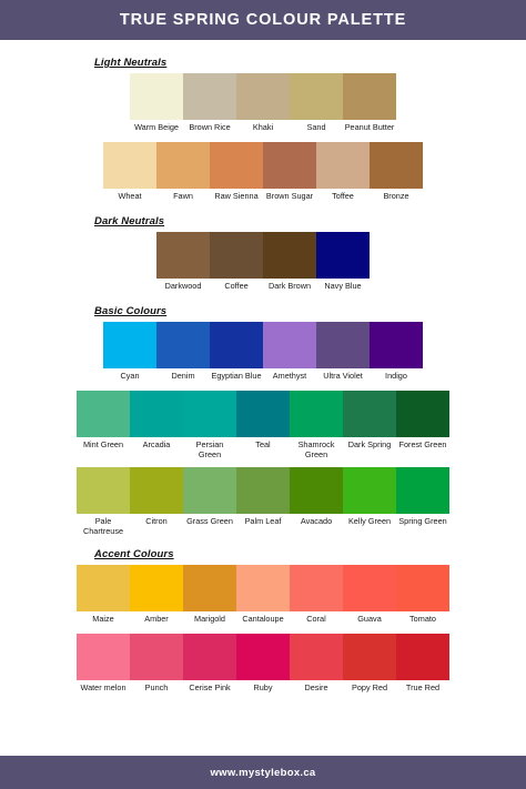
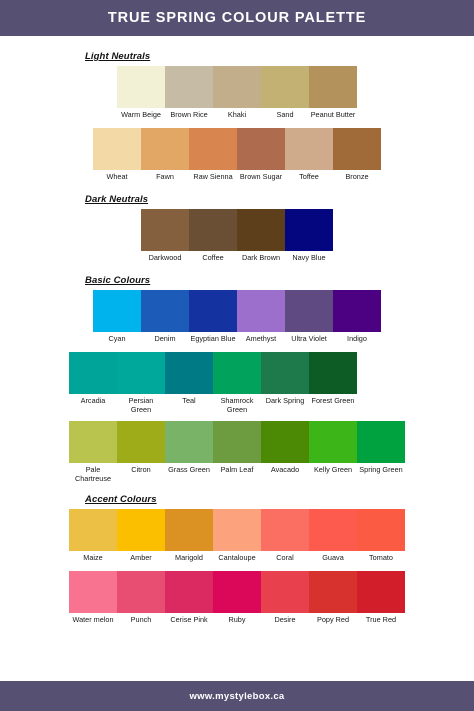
  TRUE SPRING COLOUR PALETTE
  Light Neutrals
  Warm Beige
  Brown Rice
  Khaki
  Sand
  Peanut Butter
  Wheat
  Fawn
  Raw Sienna
  Brown Sugar
  Toffee
  Bronze
  Dark Neutrals
  Darkwood
  Coffee
  Dark Brown
  Navy Blue
  Basic Colours
  Cyan
  Denim
  Egyptian Blue
  Amethyst
  Ultra Violet
  Indigo
- Mint Green
  Arcadia
  Persian Green
  Teal
  Shamrock Green
  Dark Spring
  Forest Green
  Pale Chartreuse
  Citron
  Grass Green
  Palm Leaf
  Avacado
  Kelly Green
  Spring Green
  Accent Colours
  Maize
  Amber
  Marigold
  Cantaloupe
  Coral
  Guava
  Tomato
  Water melon
  Punch
  Cerise Pink
  Ruby
  Desire
  Popy Red
  True Red
  www.mystylebox.ca
